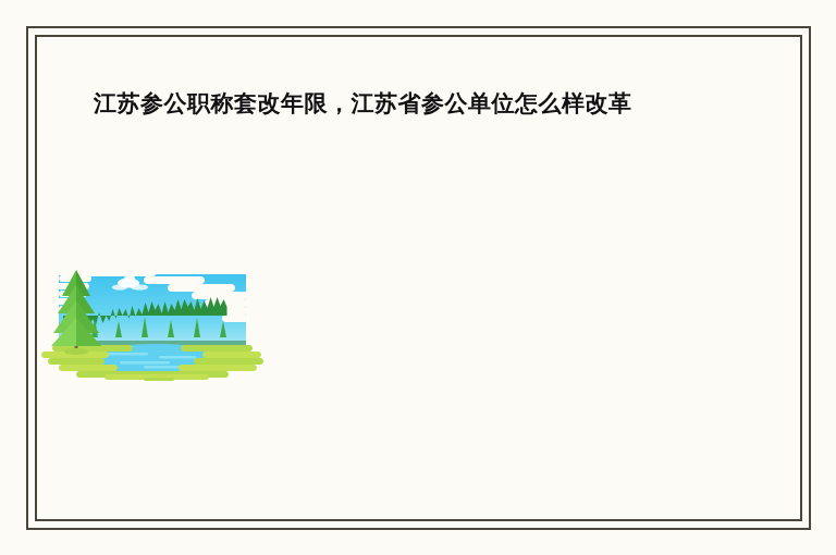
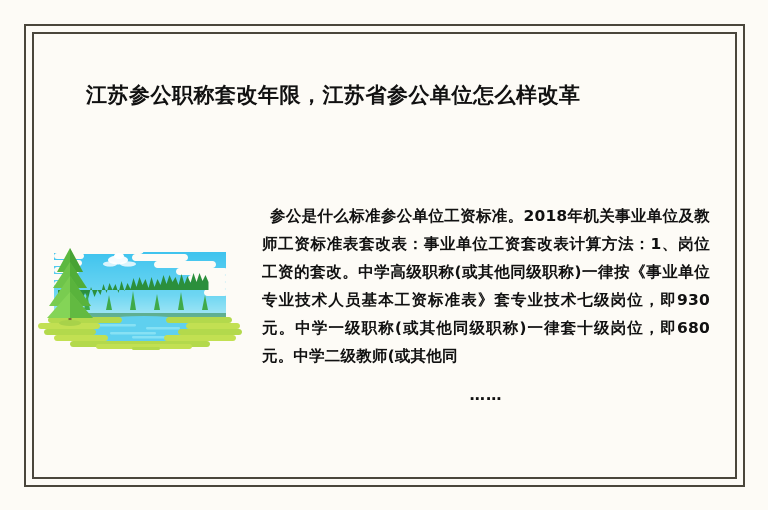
  江苏参公职称套改年限，江苏省参公单位怎么样改革
+ 参公是什么标准参公单位工资标准。2018年机关事业单位及教师工资标准表套改表：事业单位工资套改表计算方法：1、岗位工资的套改。中学高级职称(或其他同级职称)一律按《事业单位专业技术人员基本工资标准表》套专业技术七级岗位，即930元。中学一级职称(或其他同级职称)一律套十级岗位，即680元。中学二级教师(或其他同
+ ……
